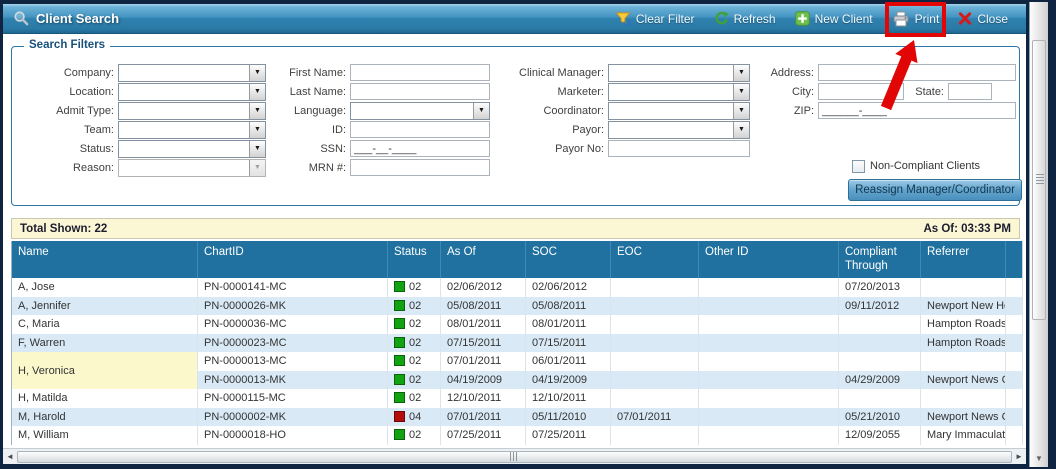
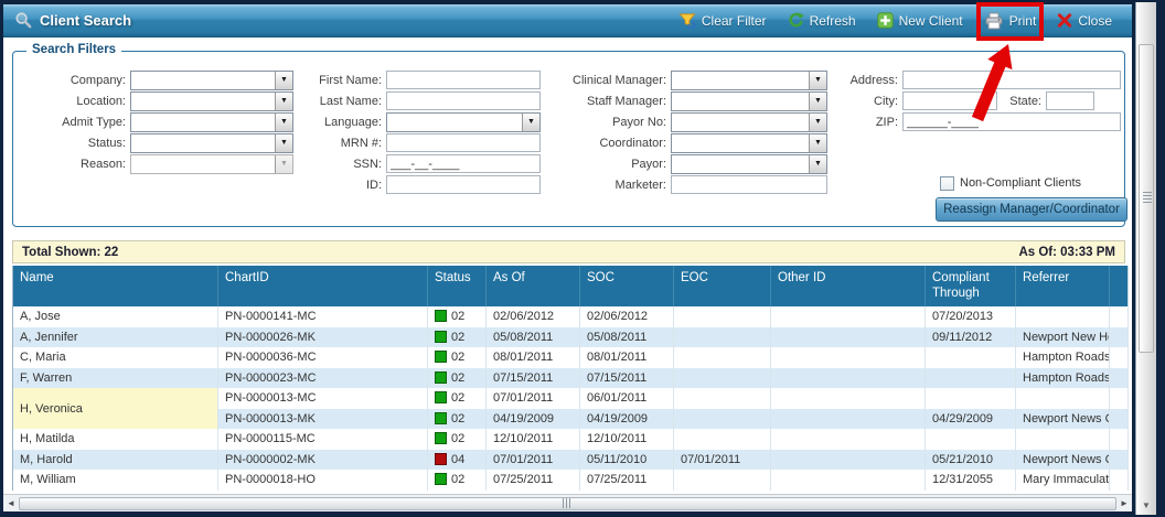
  Client Search
  Clear Filter
  Refresh
  New Client
  Print
  Close
  Search Filters
  Company:
  Location:
  Admit Type:
- Team:
  Status:
  Reason:
  First Name:
  Last Name:
  Language:
- ID:
+ MRN #:
  SSN:
  ___-__-____
- MRN #:
+ ID:
  Clinical Manager:
+ Staff Manager:
- Marketer:
+ Payor No:
  Coordinator:
  Payor:
- Payor No:
+ Marketer:
  Address:
  City:
  State:
  ZIP:
  ______-____
  Non-Compliant Clients
  Reassign Manager/Coordinator
  Total Shown: 22
  As Of: 03:33 PM
  Name	ChartID	Status	As Of	SOC	EOC	Other ID	Compliant Through	Referrer
  A, Jose	PN-0000141-MC	02	02/06/2012	02/06/2012			07/20/2013
  A, Jennifer	PN-0000026-MK	02	05/08/2011	05/08/2011			09/11/2012	Newport New H
  C, Maria	PN-0000036-MC	02	08/01/2011	08/01/2011				Hampton Roads
  F, Warren	PN-0000023-MC	02	07/15/2011	07/15/2011				Hampton Roads
  H, Veronica	PN-0000013-MC	02	07/01/2011	06/01/2011
  PN-0000013-MK	02	04/19/2009	04/19/2009			04/29/2009	Newport News
  H, Matilda	PN-0000115-MC	02	12/10/2011	12/10/2011
  M, Harold	PN-0000002-MK	04	07/01/2011	05/11/2010	07/01/2011		05/21/2010	Newport News
- M, William	PN-0000018-HO	02	07/25/2011	07/25/2011			12/09/2055	Mary Immaculat
+ M, William	PN-0000018-HO	02	07/25/2011	07/25/2011			12/31/2055	Mary Immaculat
  ◄
  ►
  ▼
